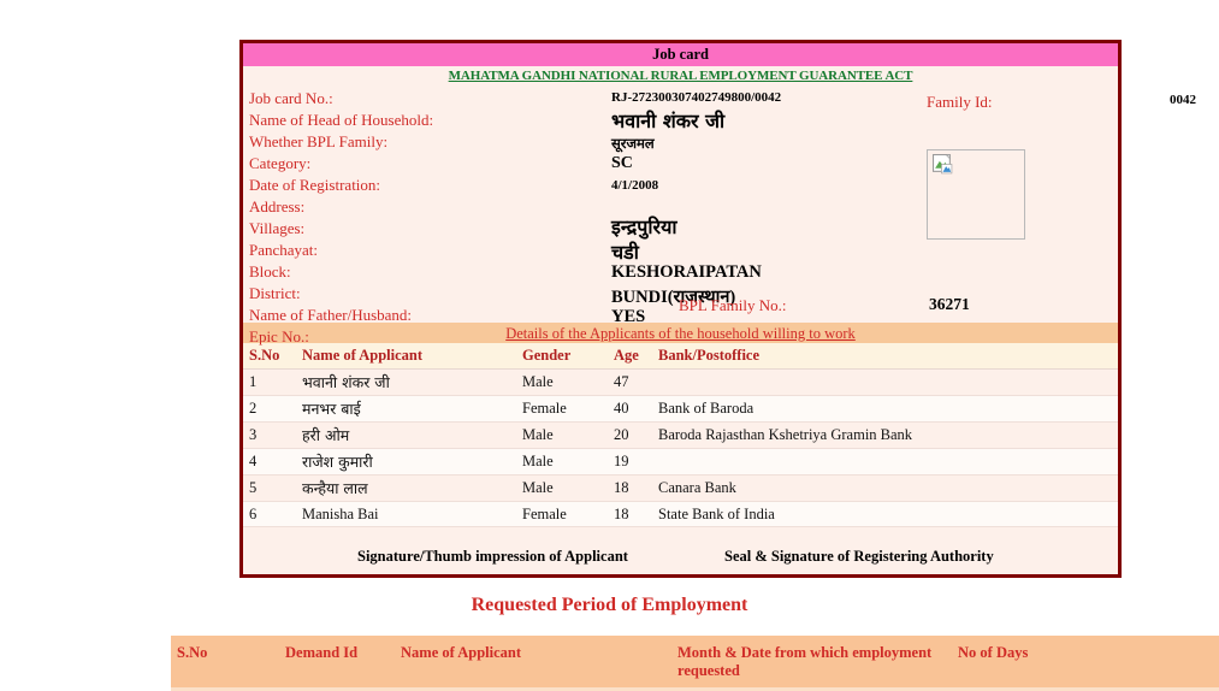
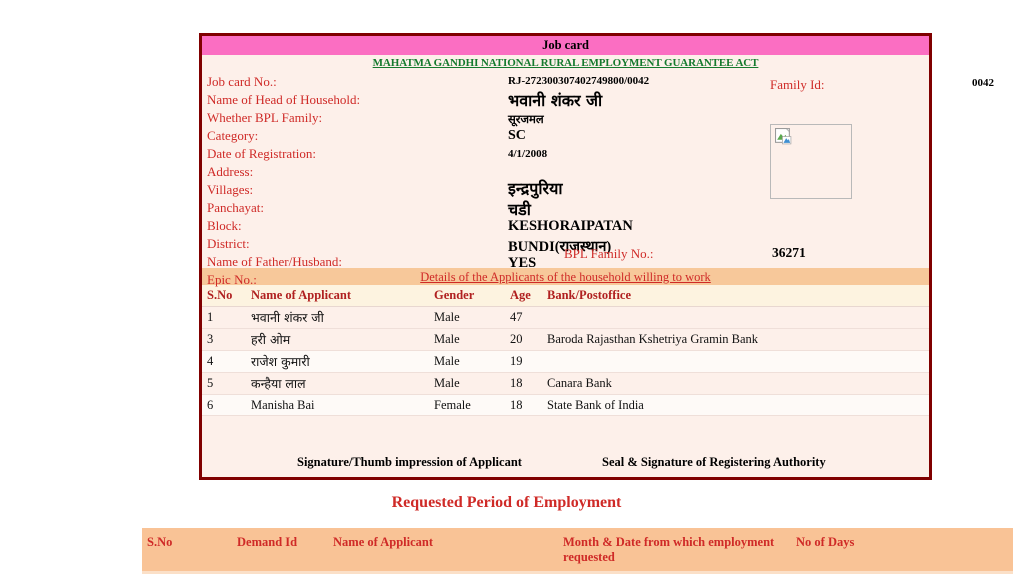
  Job card
  MAHATMA GANDHI NATIONAL RURAL EMPLOYMENT GUARANTEE ACT
  Job card No.:
  Name of Head of Household:
  Whether BPL Family:
  Category:
  Date of Registration:
  Address:
  Villages:
  Panchayat:
  Block:
  District:
  Name of Father/Husband:
  Epic No.:
  RJ-272300307402749800/0042
  भवानी शंकर जी
  सूरजमल
  SC
  4/1/2008
  इन्द्रपुरिया
  चडी
  KESHORAIPATAN
  BUNDI(राजस्थान)
  YES
  Family Id:
  0042
  BPL Family No.:
  36271
  Details of the Applicants of the household willing to work
  S.No	Name of Applicant	Gender	Age	Bank/Postoffice
  1	भवानी शंकर जी	Male	47
- 2	मनभर बाई	Female	40	Bank of Baroda
  3	हरी ओम	Male	20	Baroda Rajasthan Kshetriya Gramin Bank
  4	राजेश कुमारी	Male	19
  5	कन्हैया लाल	Male	18	Canara Bank
  6	Manisha Bai	Female	18	State Bank of India
  Signature/Thumb impression of Applicant
  Seal & Signature of Registering Authority
  Requested Period of Employment
  S.No	Demand Id	Name of Applicant	Month & Date from which employment requested	No of Days
